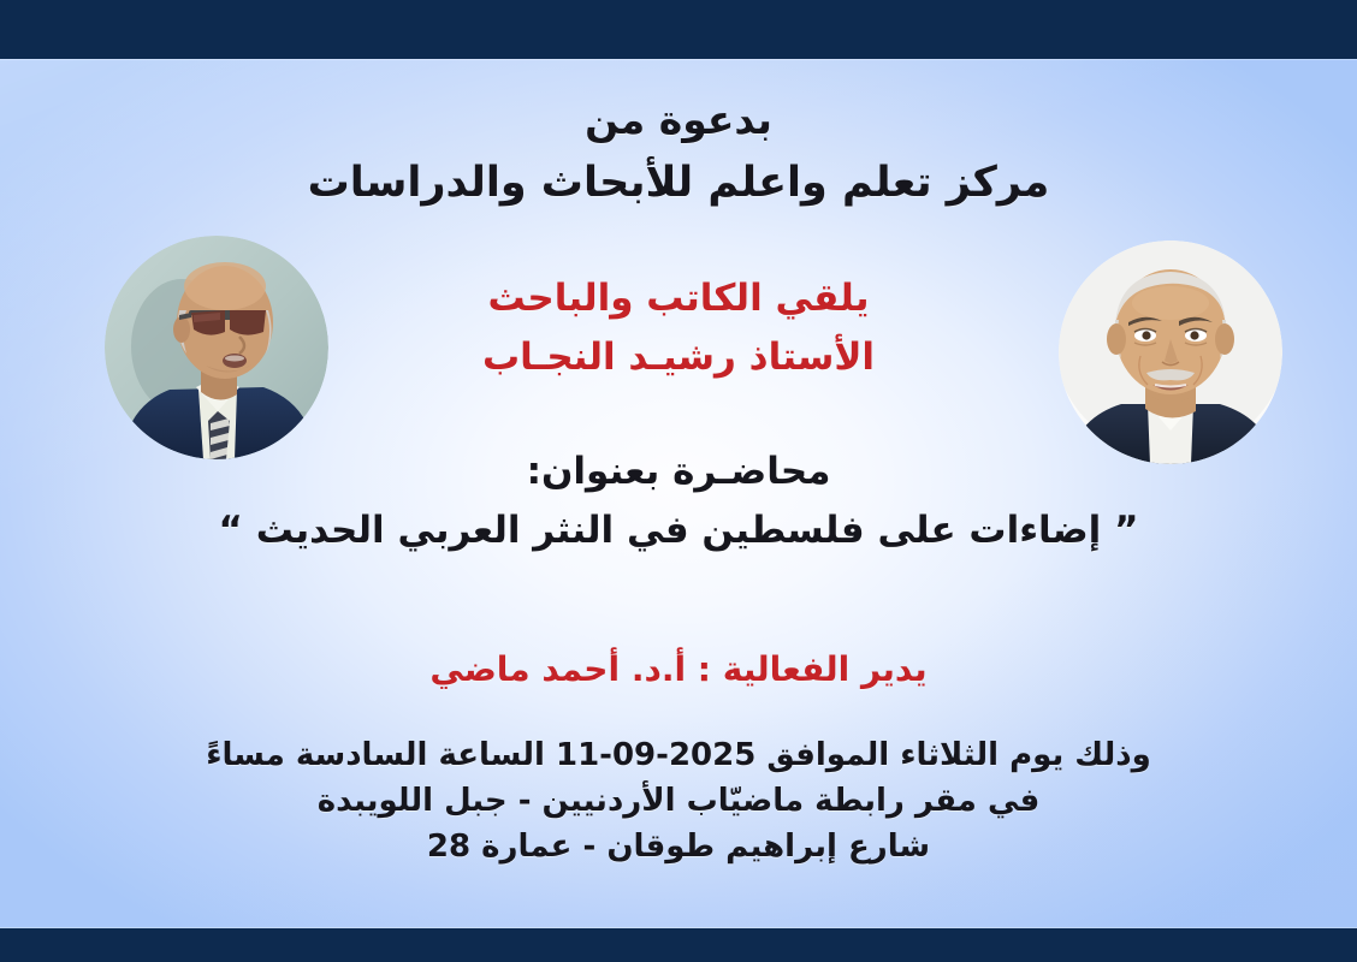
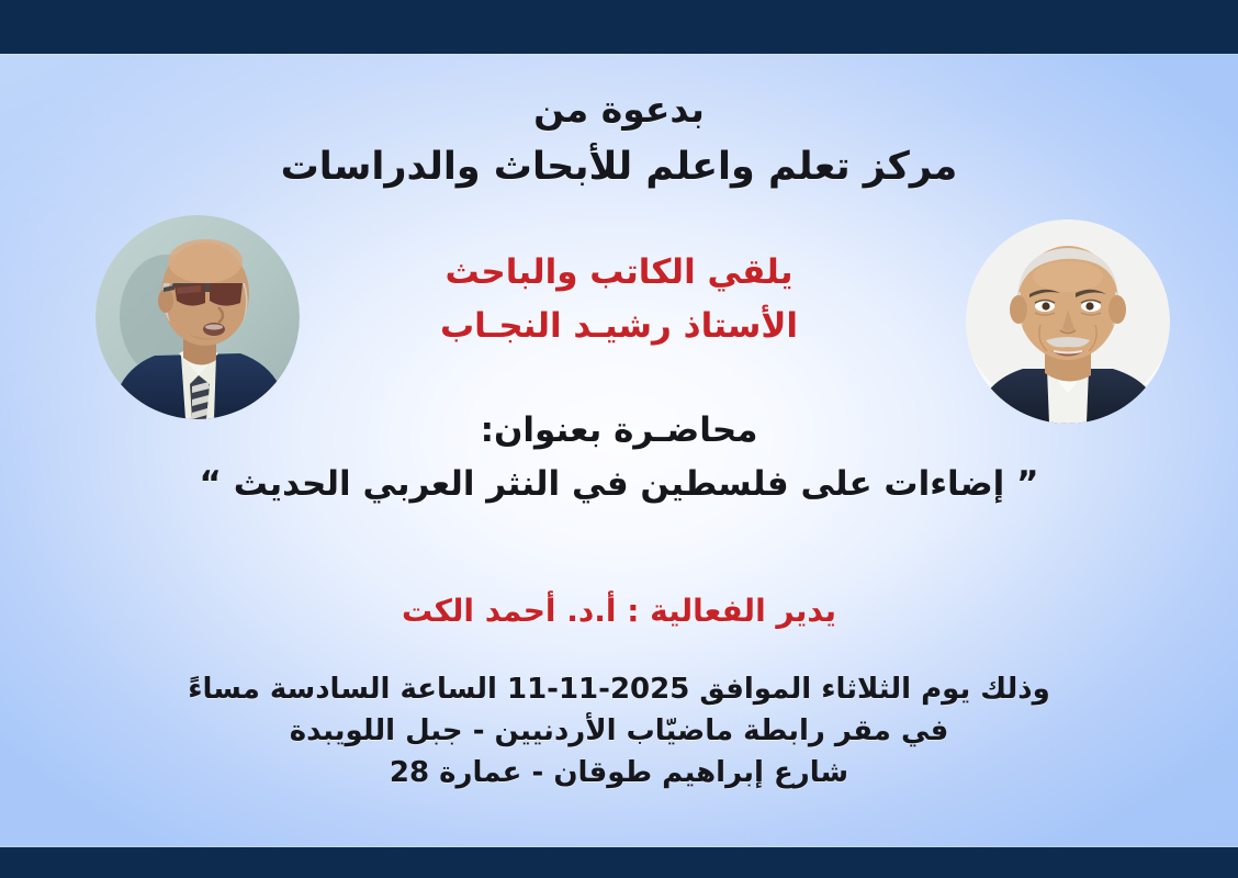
  بدعوة من
  مركز تعلم واعلم للأبحاث والدراسات
  يلقي الكاتب والباحث
  الأستاذ رشيـد النجـاب
  محاضـرة بعنوان:
  ” إضاءات على فلسطين في النثر العربي الحديث “
- يدير الفعالية : أ.د. أحمد ماضي
+ يدير الفعالية : أ.د. أحمد الكت
- وذلك يوم الثلاثاء الموافق 2025-09-11 الساعة السادسة مساءً
+ وذلك يوم الثلاثاء الموافق 2025-11-11 الساعة السادسة مساءً
  في مقر رابطة ماضيّاب الأردنيين - جبل اللويبدة
  شارع إبراهيم طوقان - عمارة 28
